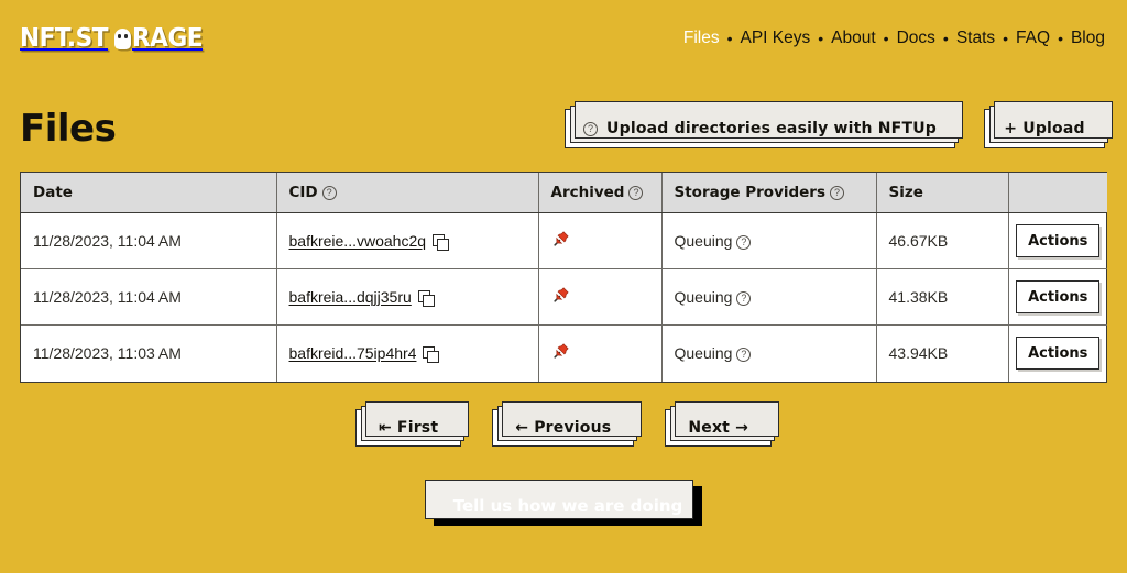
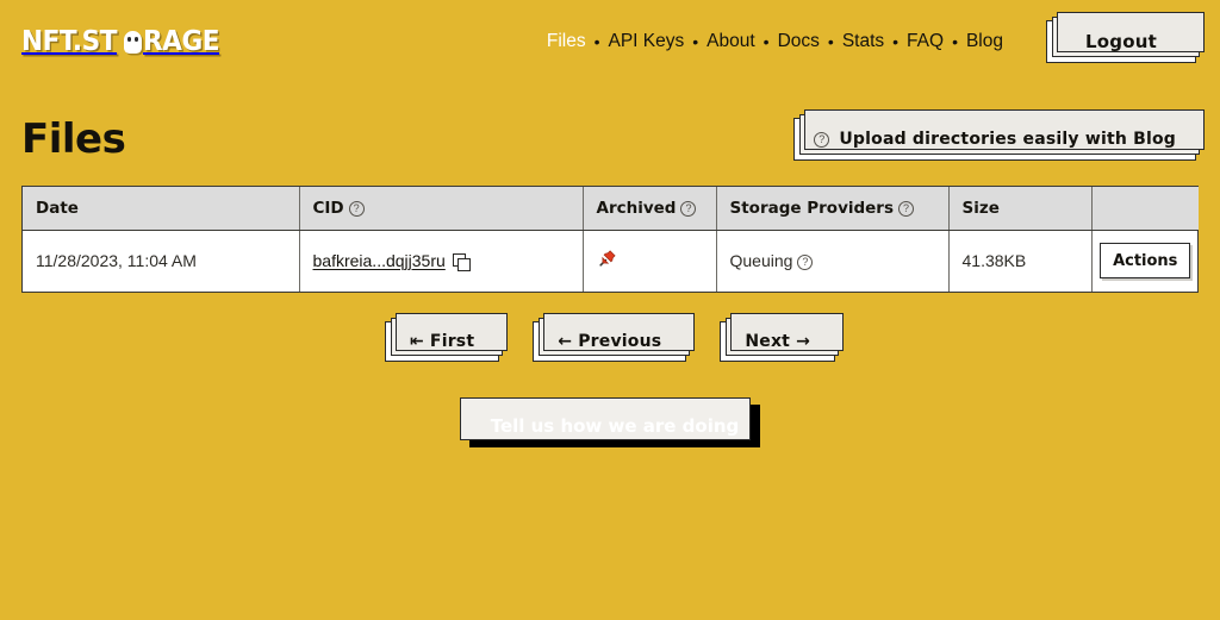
  NFT.ST
  RAGE
  Files
  •
  API Keys
  •
  About
  •
  Docs
  •
  Stats
  •
  FAQ
  •
  Blog
+ Logout
  Files
  ?
- Upload directories easily with NFTUp
+ Upload directories easily with Blog
- + Upload
  Date	CID ?	Archived ?	Storage Providers ?	Size
- 11/28/2023, 11:04 AM	bafkreie...vwoahc2q		Queuing ?	46.67KB	Actions
  11/28/2023, 11:04 AM	bafkreia...dqjj35ru		Queuing ?	41.38KB	Actions
- 11/28/2023, 11:03 AM	bafkreid...75ip4hr4		Queuing ?	43.94KB	Actions
  ⇤ First
  ← Previous
  Next →
